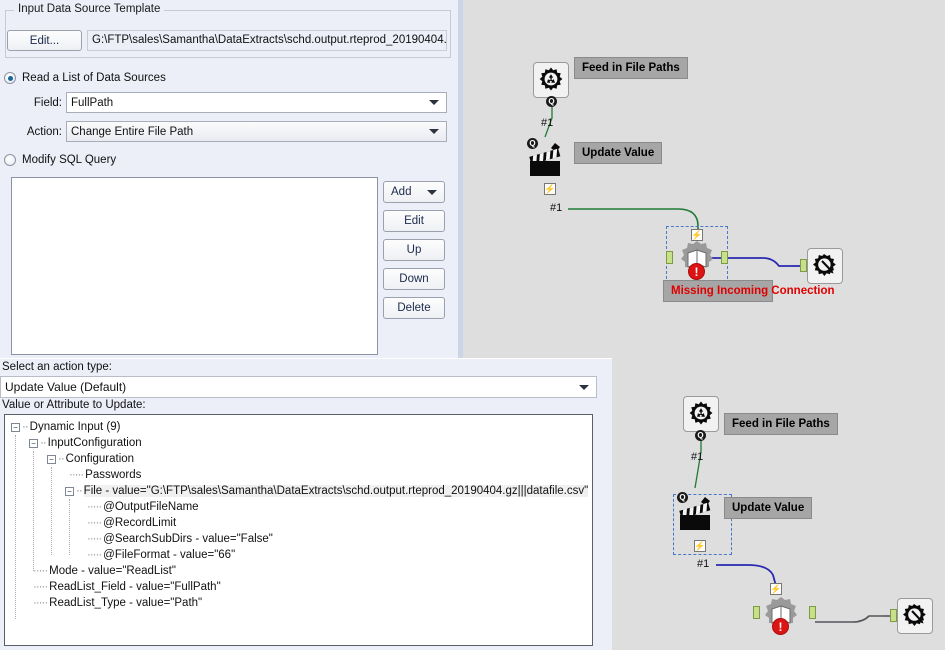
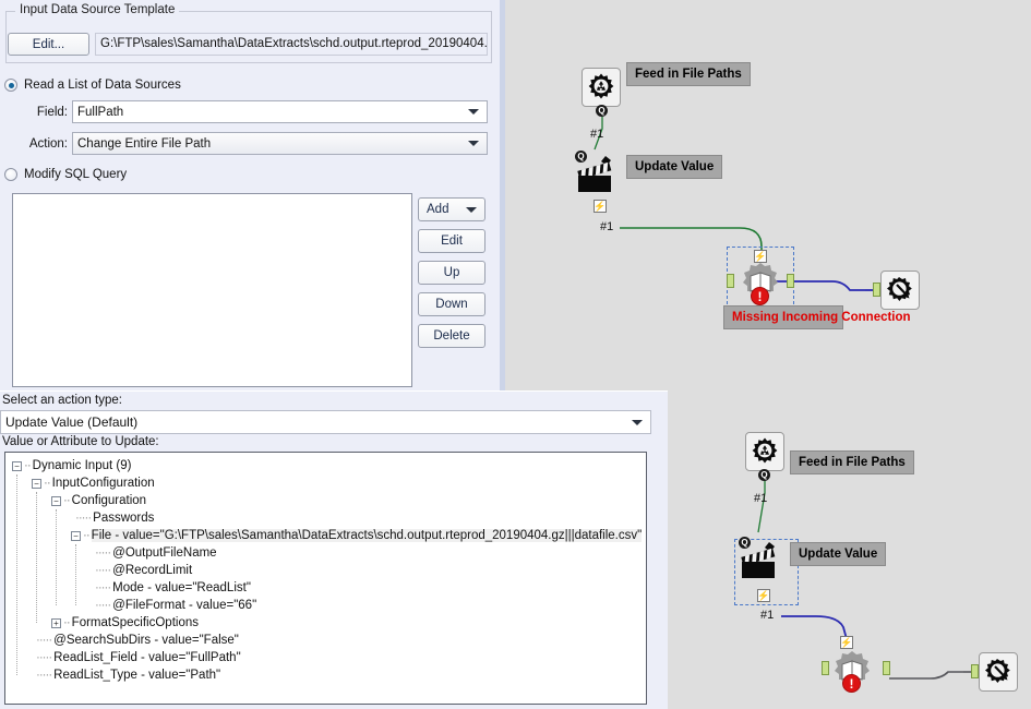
  Q
  #1
  Feed in File Paths
  Q
  Update Value
  ⚡
  #1
  ⚡
  !
  Missing Incoming Connection
  Q
  #1
  Feed in File Paths
  Q
  Update Value
  ⚡
  #1
  ⚡
  !
  Input Data Source Template
  Edit...
  G:\FTP\sales\Samantha\DataExtracts\schd.output.rteprod_20190404.
  Read a List of Data Sources
  Field:
  FullPath
  Action:
  Change Entire File Path
  Modify SQL Query
  Add
  Edit
  Up
  Down
  Delete
  Select an action type:
  Update Value (Default)
  Value or Attribute to Update:
  − ·· Dynamic Input (9)
  − ·· InputConfiguration
  − ·· Configuration
  ····· Passwords
  − ·· File - value="G:\FTP\sales\Samantha\DataExtracts\schd.output.rteprod_20190404.gz|||datafile.csv"
  ····· @OutputFileName
  ····· @RecordLimit
- ····· @SearchSubDirs - value="False"
+ ····· Mode - value="ReadList"
  ····· @FileFormat - value="66"
+ + ·· FormatSpecificOptions
- ····· Mode - value="ReadList"
+ ····· @SearchSubDirs - value="False"
  ····· ReadList_Field - value="FullPath"
  ····· ReadList_Type - value="Path"
